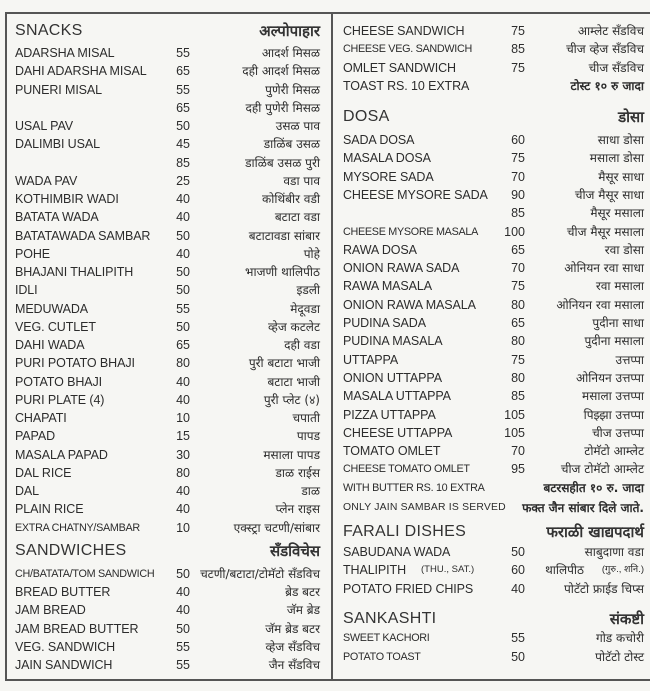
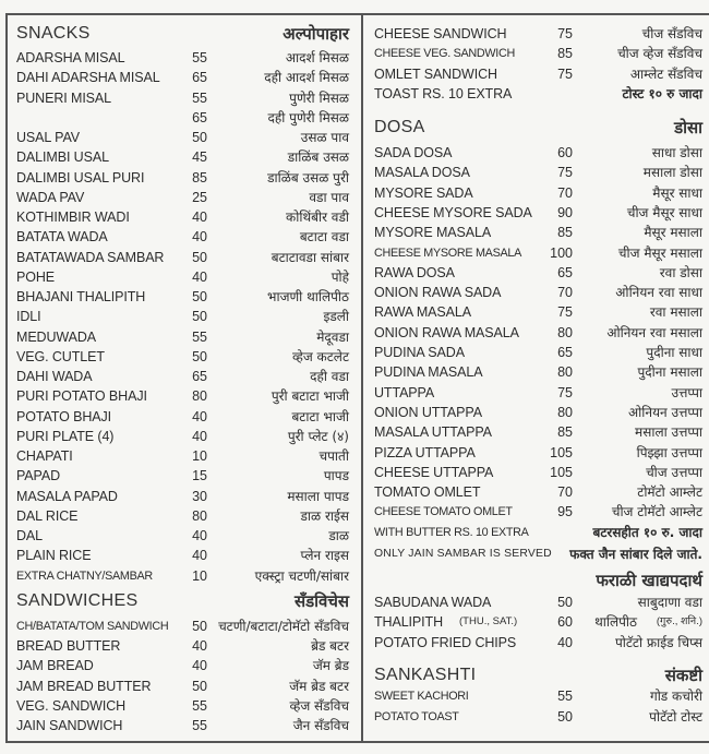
  SNACKS
  अल्पोपाहार
  ADARSHA MISAL
  55
  आदर्श मिसळ
  DAHI ADARSHA MISAL
  65
  दही आदर्श मिसळ
  PUNERI MISAL
  55
  पुणेरी मिसळ
  65
  दही पुणेरी मिसळ
  USAL PAV
  50
  उसळ पाव
  DALIMBI USAL
  45
  डाळिंब उसळ
+ DALIMBI USAL PURI
  85
  डाळिंब उसळ पुरी
  WADA PAV
  25
  वडा पाव
  KOTHIMBIR WADI
  40
  कोथिंबीर वडी
  BATATA WADA
  40
  बटाटा वडा
  BATATAWADA SAMBAR
  50
  बटाटावडा सांबार
  POHE
  40
  पोहे
  BHAJANI THALIPITH
  50
  भाजणी थालिपीठ
  IDLI
  50
  इडली
  MEDUWADA
  55
  मेदूवडा
  VEG. CUTLET
  50
  व्हेज कटलेट
  DAHI WADA
  65
  दही वडा
  PURI POTATO BHAJI
  80
  पुरी बटाटा भाजी
  POTATO BHAJI
  40
  बटाटा भाजी
  PURI PLATE (4)
  40
  पुरी प्लेट (४)
  CHAPATI
  10
  चपाती
  PAPAD
  15
  पापड
  MASALA PAPAD
  30
  मसाला पापड
  DAL RICE
  80
  डाळ राईस
  DAL
  40
  डाळ
  PLAIN RICE
  40
  प्लेन राइस
  EXTRA CHATNY/SAMBAR
  10
  एक्स्ट्रा चटणी/सांबार
  SANDWICHES
  सँडविचेस
  CH/BATATA/TOM SANDWICH
  50
  चटणी/बटाटा/टोमॅटो सँडविच
  BREAD BUTTER
  40
  ब्रेड बटर
  JAM BREAD
  40
  जॅम ब्रेड
  JAM BREAD BUTTER
  50
  जॅम ब्रेड बटर
  VEG. SANDWICH
  55
  व्हेज सँडविच
  JAIN SANDWICH
  55
  जैन सँडविच
  CHEESE SANDWICH
  75
- आम्लेट सँडविच
+ चीज सँडविच
  CHEESE VEG. SANDWICH
  85
  चीज व्हेज सँडविच
  OMLET SANDWICH
  75
- चीज सँडविच
+ आम्लेट सँडविच
  TOAST RS. 10 EXTRA
  टोस्ट १० रु जादा
  DOSA
  डोसा
  SADA DOSA
  60
  साधा डोसा
  MASALA DOSA
  75
  मसाला डोसा
  MYSORE SADA
  70
  मैसूर साधा
  CHEESE MYSORE SADA
  90
  चीज मैसूर साधा
+ MYSORE MASALA
  85
  मैसूर मसाला
  CHEESE MYSORE MASALA
  100
  चीज मैसूर मसाला
  RAWA DOSA
  65
  रवा डोसा
  ONION RAWA SADA
  70
  ओनियन रवा साधा
  RAWA MASALA
  75
  रवा मसाला
  ONION RAWA MASALA
  80
  ओनियन रवा मसाला
  PUDINA SADA
  65
  पुदीना साधा
  PUDINA MASALA
  80
  पुदीना मसाला
  UTTAPPA
  75
  उत्तप्पा
  ONION UTTAPPA
  80
  ओनियन उत्तप्पा
  MASALA UTTAPPA
  85
  मसाला उत्तप्पा
  PIZZA UTTAPPA
  105
  पिझ्झा उत्तप्पा
  CHEESE UTTAPPA
  105
  चीज उत्तप्पा
  TOMATO OMLET
  70
  टोमॅटो आम्लेट
  CHEESE TOMATO OMLET
  95
  चीज टोमॅटो आम्लेट
  WITH BUTTER RS. 10 EXTRA
  बटरसहीत १० रु. जादा
  ONLY JAIN SAMBAR IS SERVED
  फक्त जैन सांबार दिले जाते.
- FARALI DISHES
  फराळी खाद्यपदार्थ
  SABUDANA WADA
  50
  साबुदाणा वडा
  THALIPITH
  (THU., SAT.)
  60
  थालिपीठ
  (गुरु., शनि.)
  POTATO FRIED CHIPS
  40
  पोटॅटो फ्राईड चिप्स
  SANKASHTI
  संकष्टी
  SWEET KACHORI
  55
  गोड कचोरी
  POTATO TOAST
  50
  पोटॅटो टोस्ट
